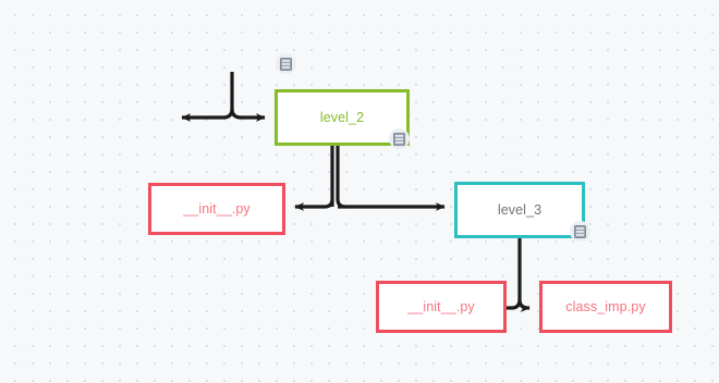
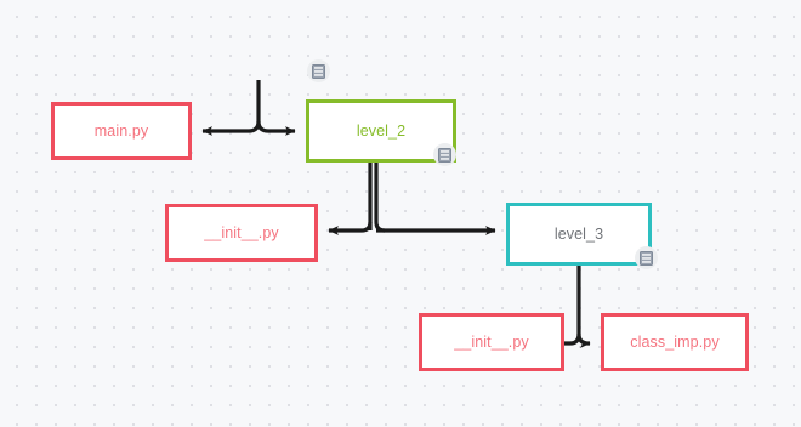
+ main.py
  level_2
  __init__.py
  level_3
  __init__.py
  class_imp.py
